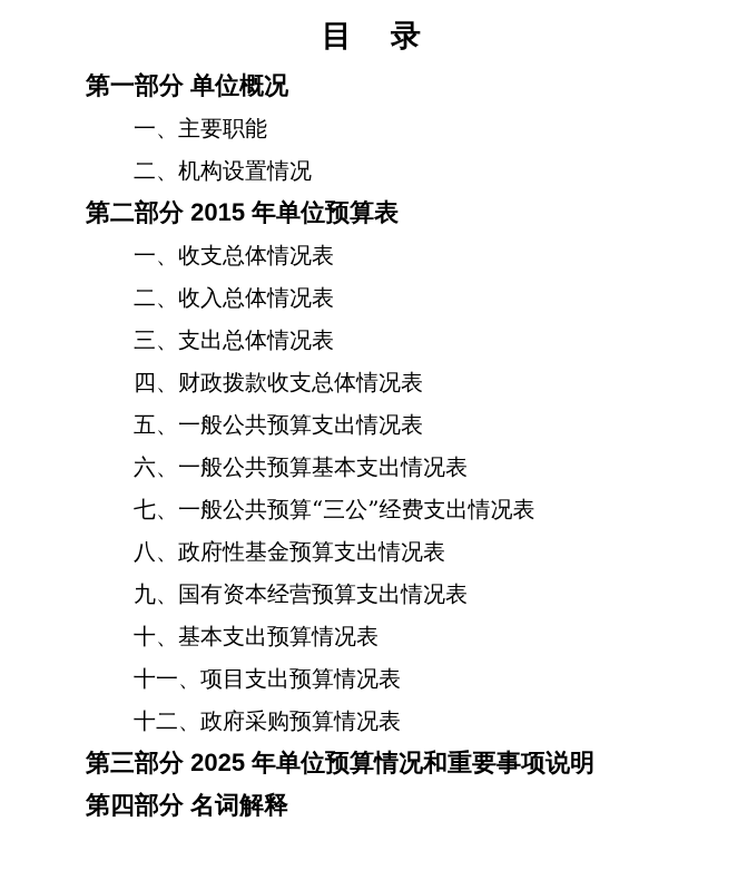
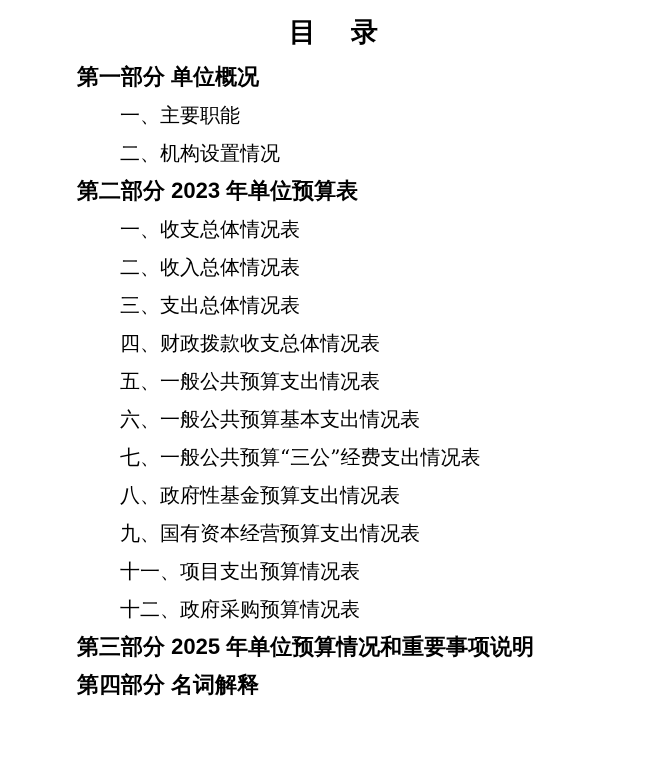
  目 录
  第一部分 单位概况
  一、主要职能
  二、机构设置情况
- 第二部分 2015 年单位预算表
+ 第二部分 2023 年单位预算表
  一、收支总体情况表
  二、收入总体情况表
  三、支出总体情况表
  四、财政拨款收支总体情况表
  五、一般公共预算支出情况表
  六、一般公共预算基本支出情况表
  七、一般公共预算“三公”经费支出情况表
  八、政府性基金预算支出情况表
  九、国有资本经营预算支出情况表
- 十、基本支出预算情况表
  十一、项目支出预算情况表
  十二、政府采购预算情况表
  第三部分 2025 年单位预算情况和重要事项说明
  第四部分 名词解释
